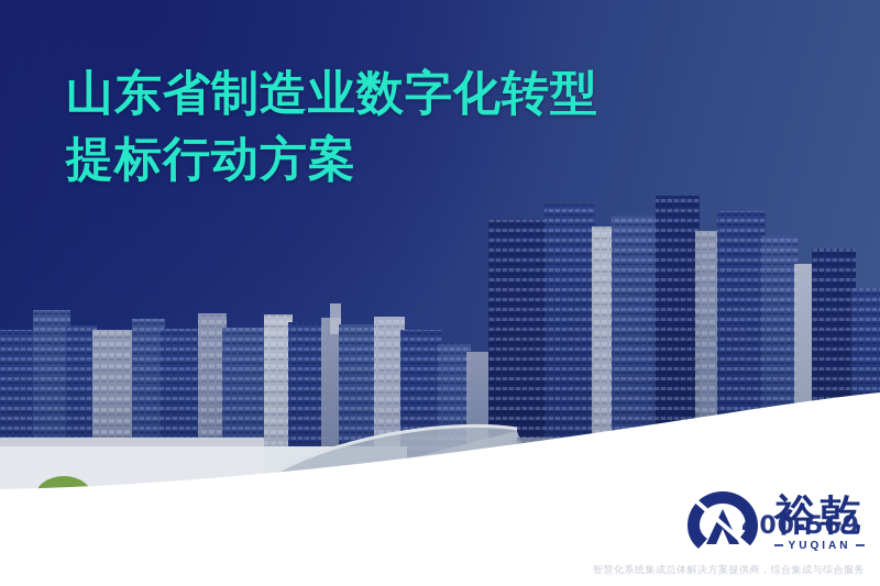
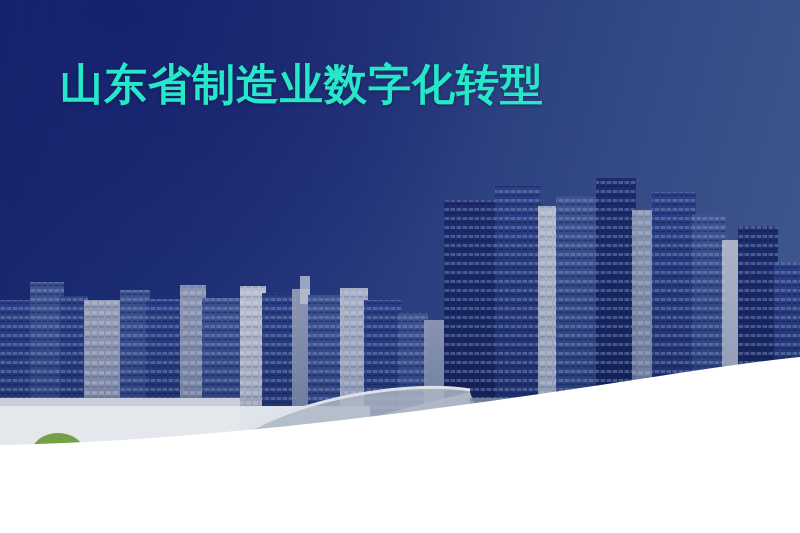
  山东省制造业数字化转型
- 提标行动方案
- 裕乾
- YUQIAN
- 400-569
- 智慧化系统集成总体解决方案提供商，综合集成与综合服务
